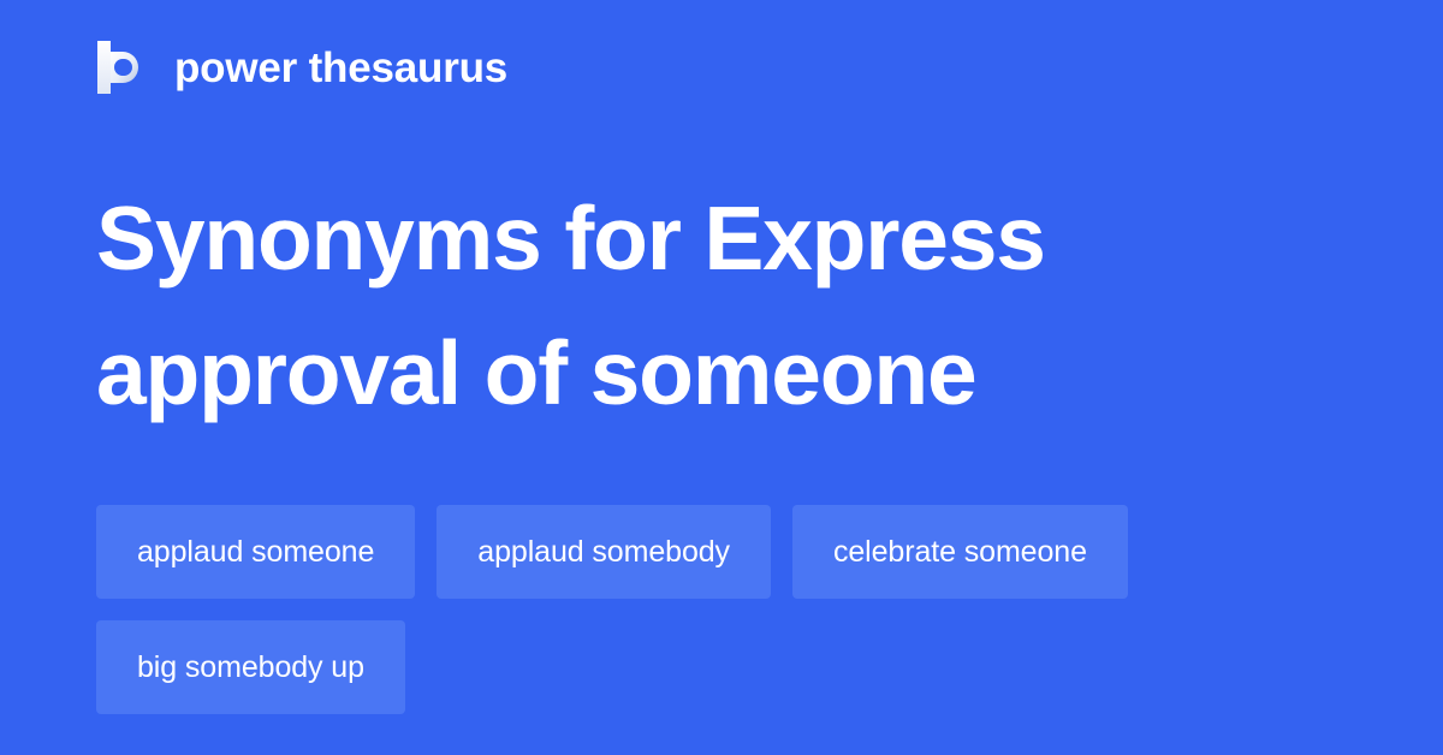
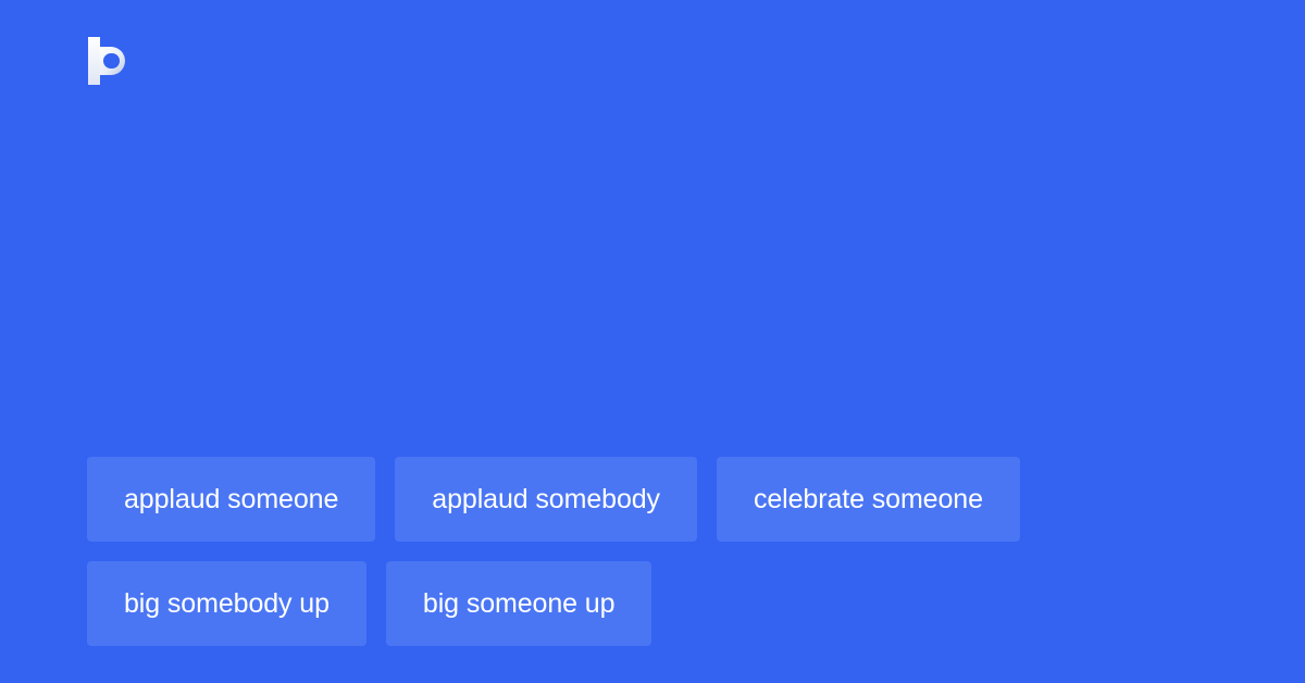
- power thesaurus
- Synonyms for Express
- approval of someone
  applaud someone
  applaud somebody
  celebrate someone
  big somebody up
+ big someone up
